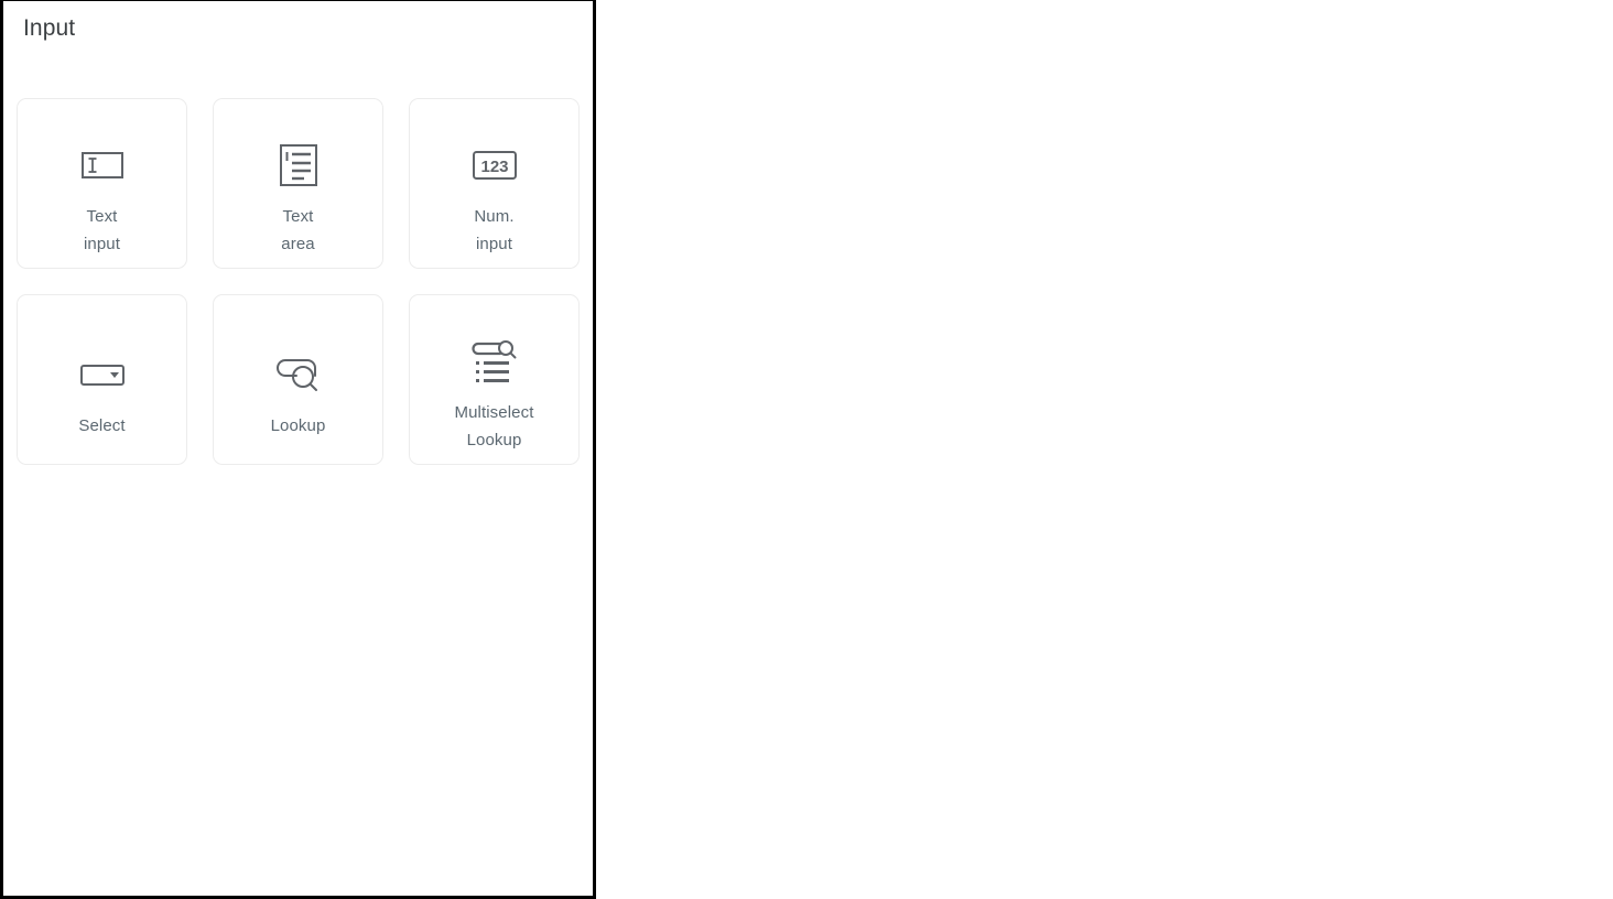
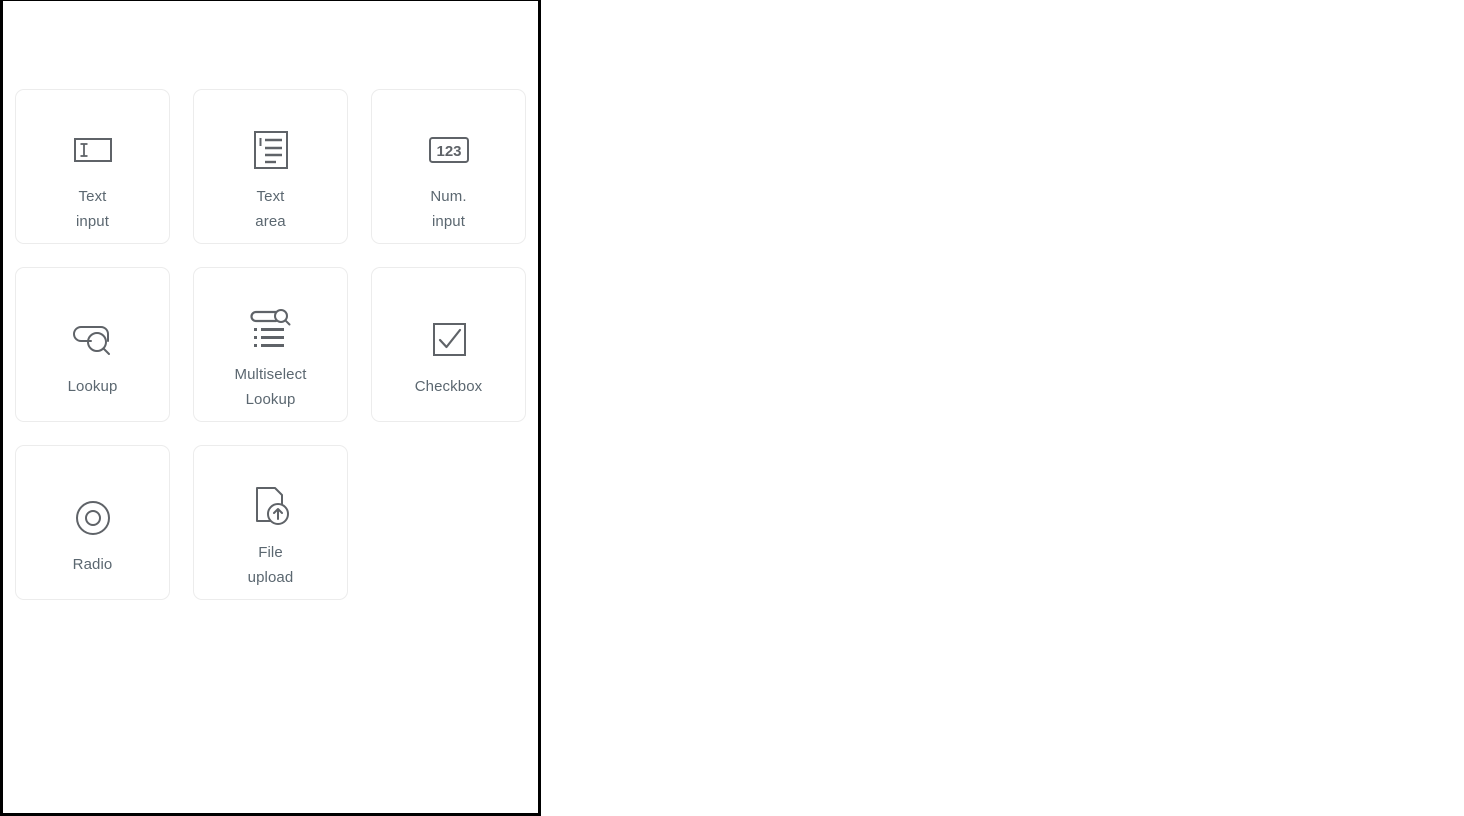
- Input
  Text
  input
  Text
  area
  123
  Num.
  input
- Select
  Lookup
  Multiselect
  Lookup
+ Checkbox
+ Radio
+ File
+ upload
